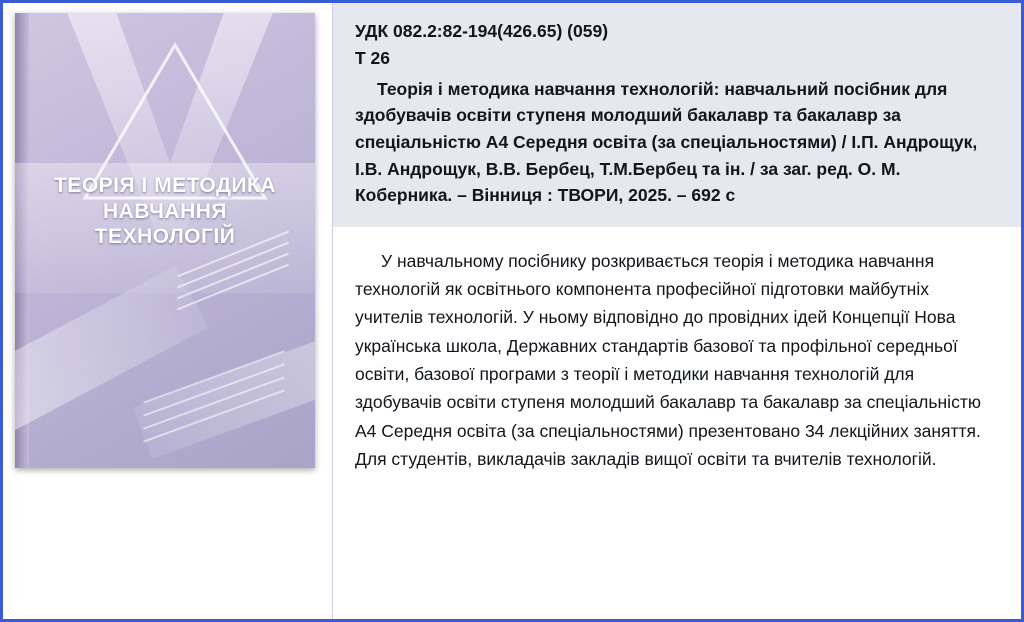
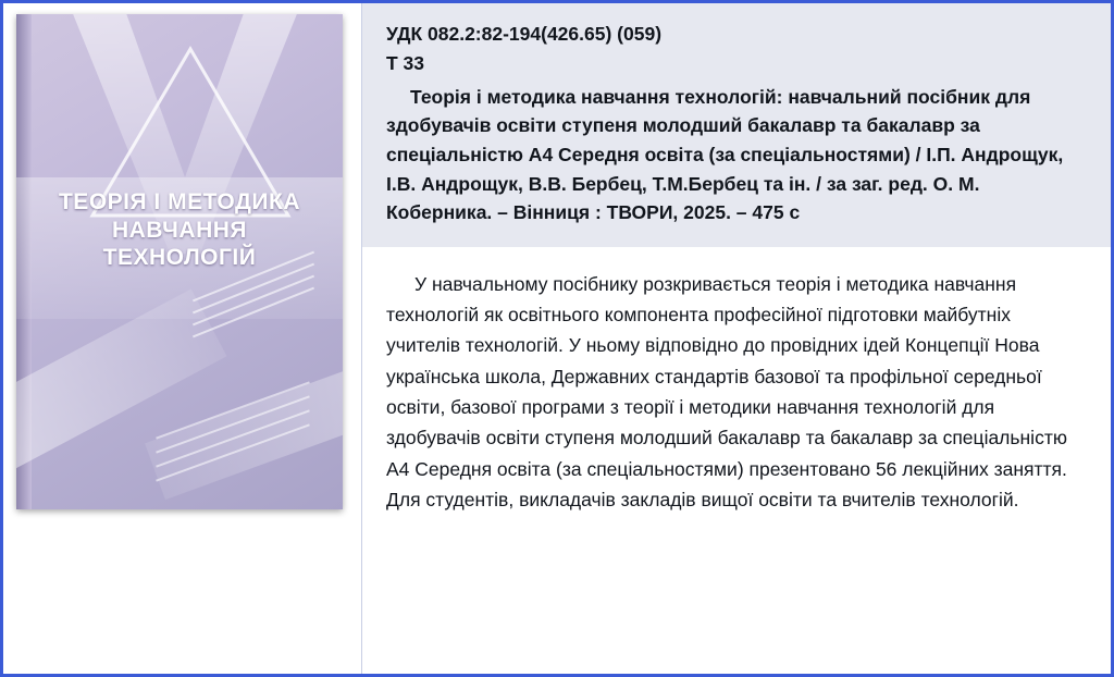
  ТЕОРІЯ І МЕТОДИКА
  НАВЧАННЯ
  ТЕХНОЛОГІЙ
  УДК 082.2:82-194(426.65) (059)
- Т 26
+ Т 33
- Теорія і методика навчання технологій: навчальний посібник для здобувачів освіти ступеня молодший бакалавр та бакалавр за спеціальністю А4 Середня освіта (за спеціальностями) / І.П. Андрощук, І.В. Андрощук, В.В. Бербец, Т.М.Бербец та ін. / за заг. ред. О. М. Коберника. – Вінниця : ТВОРИ, 2025. – 692 с
+ Теорія і методика навчання технологій: навчальний посібник для здобувачів освіти ступеня молодший бакалавр та бакалавр за спеціальністю А4 Середня освіта (за спеціальностями) / І.П. Андрощук, І.В. Андрощук, В.В. Бербец, Т.М.Бербец та ін. / за заг. ред. О. М. Коберника. – Вінниця : ТВОРИ, 2025. – 475 с
- У навчальному посібнику розкривається теорія і методика навчання технологій як освітнього компонента професійної підготовки майбутніх учителів технологій. У ньому відповідно до провідних ідей Концепції Нова українська школа, Державних стандартів базової та профільної середньої освіти, базової програми з теорії і методики навчання технологій для здобувачів освіти ступеня молодший бакалавр та бакалавр за спеціальністю А4 Середня освіта (за спеціальностями) презентовано 34 лекційних заняття. Для студентів, викладачів закладів вищої освіти та вчителів технологій.
+ У навчальному посібнику розкривається теорія і методика навчання технологій як освітнього компонента професійної підготовки майбутніх учителів технологій. У ньому відповідно до провідних ідей Концепції Нова українська школа, Державних стандартів базової та профільної середньої освіти, базової програми з теорії і методики навчання технологій для здобувачів освіти ступеня молодший бакалавр та бакалавр за спеціальністю А4 Середня освіта (за спеціальностями) презентовано 56 лекційних заняття. Для студентів, викладачів закладів вищої освіти та вчителів технологій.
